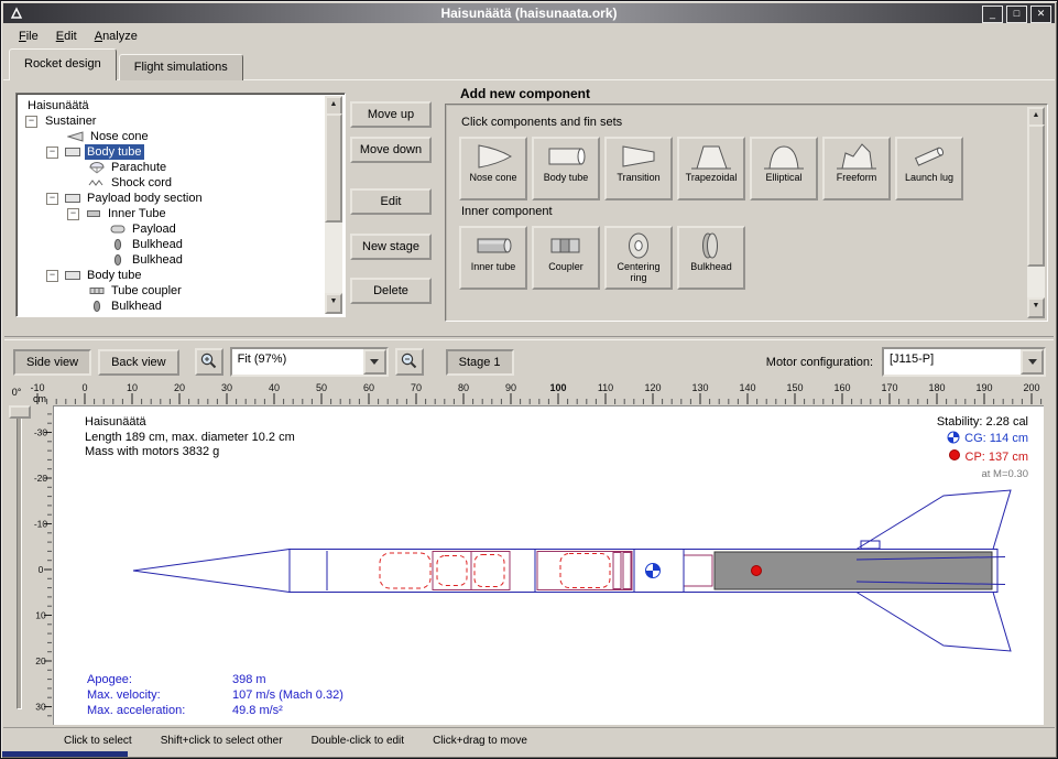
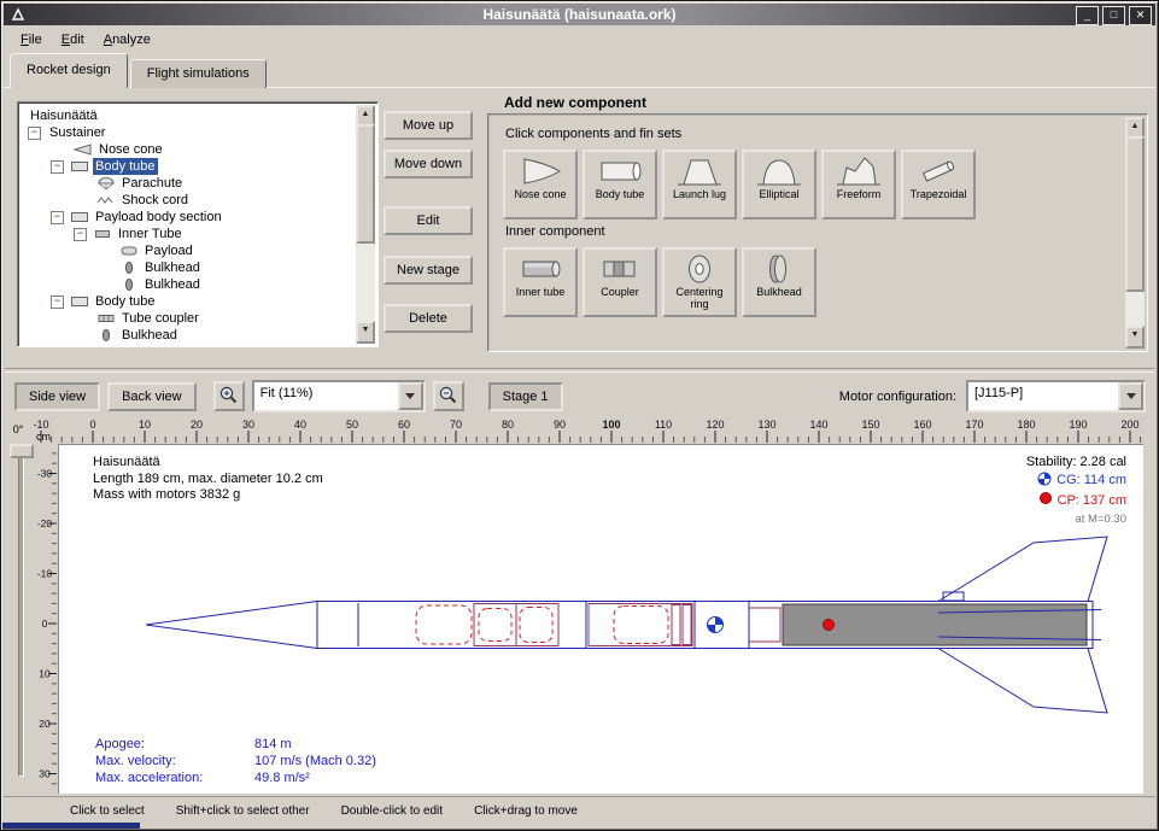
  Haisunäätä (haisunaata.ork)
  _
  □
  ✕
  File
  Edit
  Analyze
  Rocket design
  Flight simulations
  Haisunäätä
  −
  Sustainer
  Nose cone
  −
  Body tube
  Parachute
  Shock cord
  −
  Payload body section
  −
  Inner Tube
  Payload
  Bulkhead
  Bulkhead
  −
  Body tube
  Tube coupler
  Bulkhead
  Move up
  Move down
  Edit
  New stage
  Delete
  Add new component
  Click components and fin sets
  Nose cone
  Body tube
- Transition
- Trapezoidal
+ Launch lug
  Elliptical
  Freeform
- Launch lug
+ Trapezoidal
  Inner component
  Inner tube
  Coupler
  Centering ring
  Bulkhead
  Side view
  Back view
- Fit (97%)
+ Fit (11%)
  Stage 1
  Motor configuration:
  [J115-P]
  0°
  cm
  -10
  0
  10
  20
  30
  40
  50
  60
  70
  80
  90
  100
  110
  120
  130
  140
  150
  160
  170
  180
  190
  200
  -30
  -20
  -10
  0
  10
  20
  30
  Haisunäätä
  Length 189 cm, max. diameter 10.2 cm
  Mass with motors 3832 g
  Stability: 2.28 cal
  CG: 114 cm
  CP: 137 cm
  at M=0.30
  Apogee:
- 398 m
+ 814 m
  Max. velocity:
  107 m/s (Mach 0.32)
  Max. acceleration:
  49.8 m/s²
  Click to select
  Shift+click to select other
  Double-click to edit
  Click+drag to move
